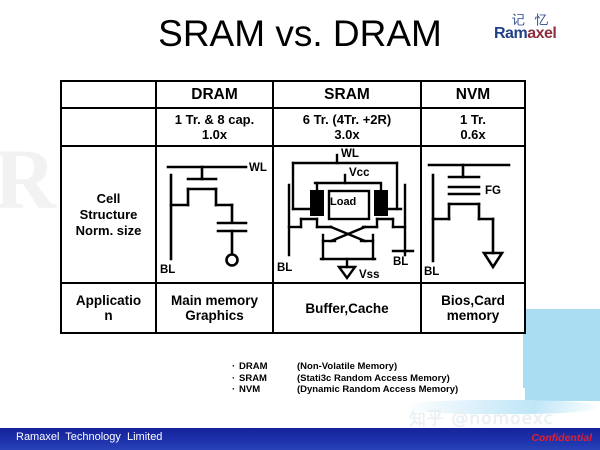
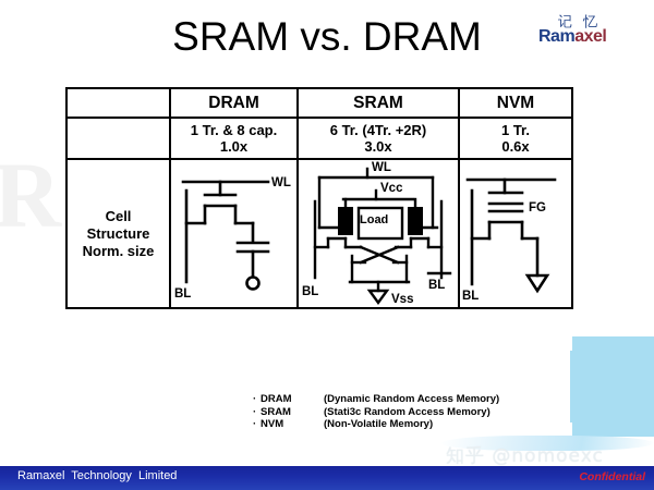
  SRAM vs. DRAM
  记 忆
  Ramaxel
  	DRAM	SRAM	NVM
  	1 Tr. & 8 cap. 1.0x	6 Tr. (4Tr. +2R) 3.0x	1 Tr. 0.6x
  Cell Structure Norm. size	BL WL	Load WL Vcc BL BL Vss	BL FG
- Applicatio n	Main memory Graphics	Buffer,Cache	Bios,Card memory
- · DRAM (Non-Volatile Memory)
+ · DRAM (Dynamic Random Access Memory)
  · SRAM (Stati3c Random Access Memory)
- · NVM (Dynamic Random Access Memory)
+ · NVM (Non-Volatile Memory)
  知乎 @nomoexc
  Ramaxel Technology Limited
  Confidential
